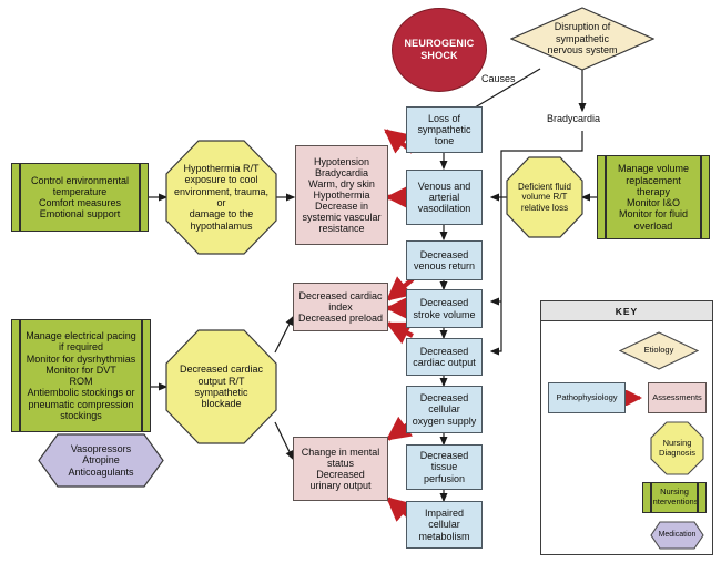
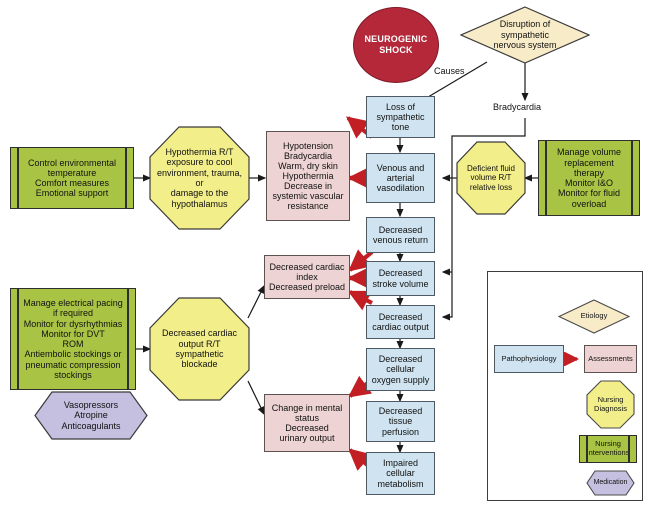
  NEUROGENIC
  SHOCK
  Disruption of
  sympathetic
  nervous system
  Causes
  Bradycardia
  Loss of
  sympathetic
  tone
  Venous and
  arterial
  vasodilation
  Decreased
  venous return
  Decreased
  stroke volume
  Decreased
  cardiac output
  Decreased
  cellular
  oxygen supply
  Decreased
  tissue
  perfusion
  Impaired
  cellular
  metabolism
  Hypotension
  Bradycardia
  Warm, dry skin
  Hypothermia
  Decrease in
  systemic vascular
  resistance
  Decreased cardiac
  index
  Decreased preload
  Change in mental
  status
  Decreased
  urinary output
  Hypothermia R/T
  exposure to cool
  environment, trauma, or
  damage to the
  hypothalamus
  Deficient fluid
  volume R/T
  relative loss
  Decreased cardiac
  output R/T sympathetic
  blockade
  Control environmental
  temperature
  Comfort measures
  Emotional support
  Manage volume
  replacement
  therapy
  Monitor I&O
  Monitor for fluid
  overload
  Manage electrical pacing
  if required
  Monitor for dysrhythmias
  Monitor for DVT
  ROM
  Antiembolic stockings or
  pneumatic compression
  stockings
  Vasopressors
  Atropine
  Anticoagulants
- KEY
  Etiology
  Pathophysiology
  Assessments
  Nursing
  Diagnosis
  Nursing
  Interventions
